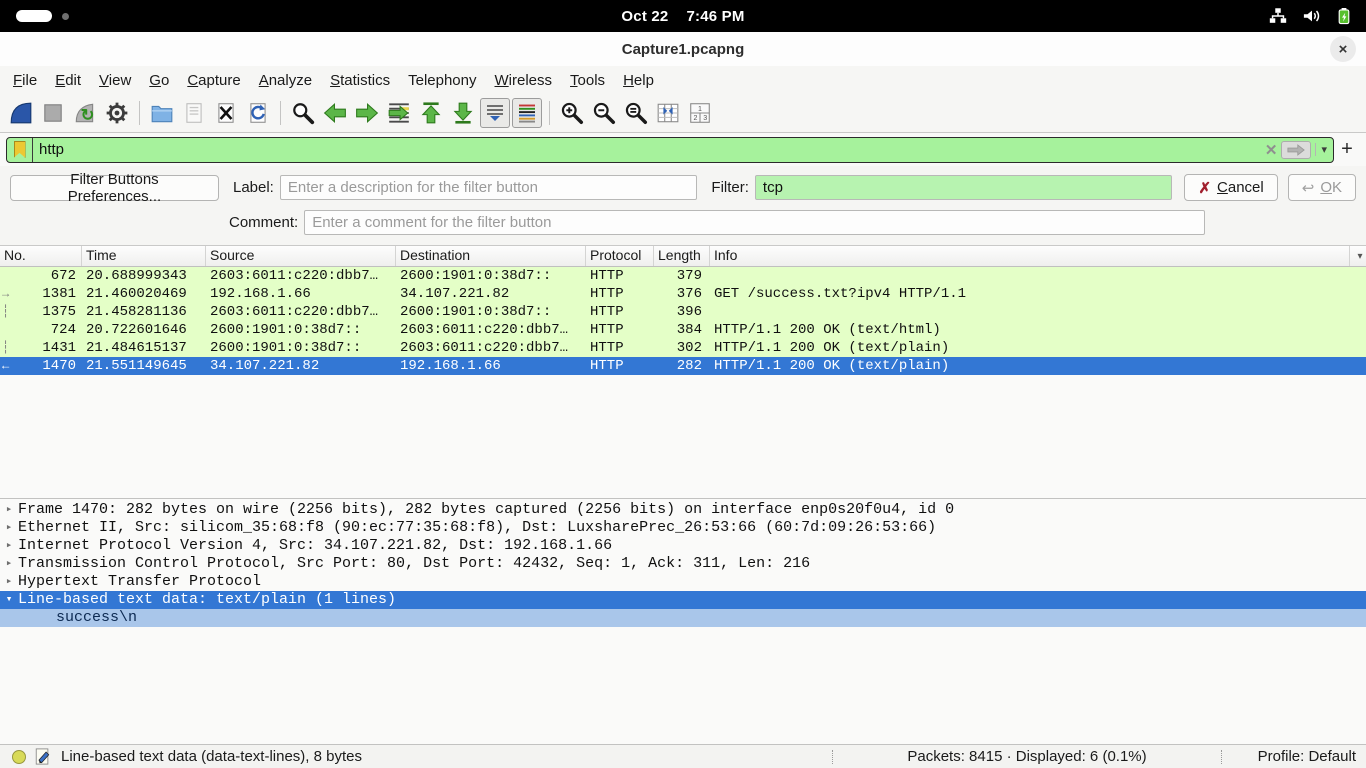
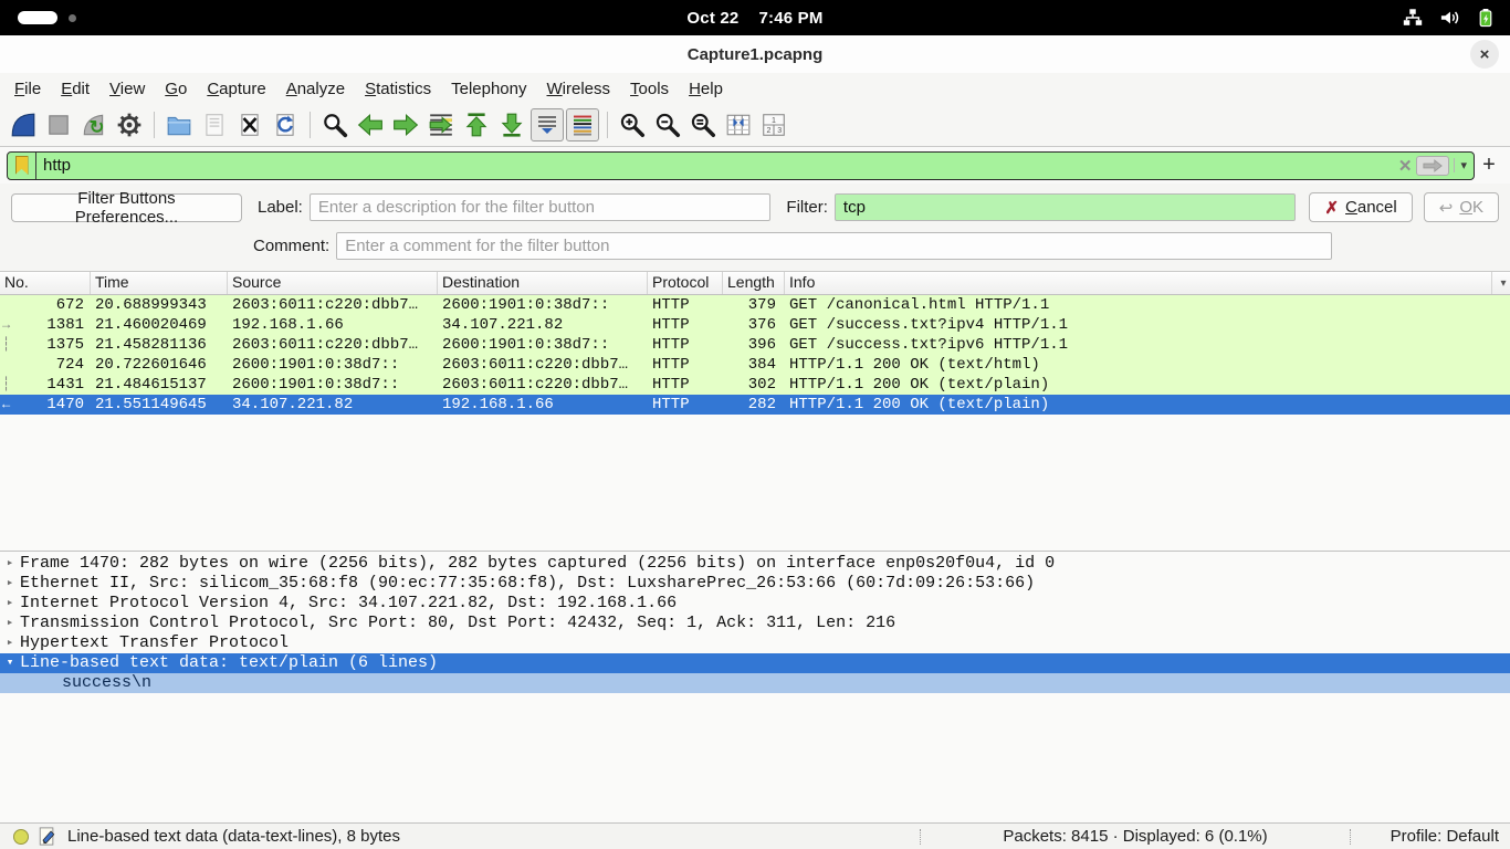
  Oct 22 7:46 PM
  Capture1.pcapng
  ×
  File
  Edit
  View
  Go
  Capture
  Analyze
  Statistics
  Telephony
  Wireless
  Tools
  Help
  ↻
  1
  2
  3
  http
  ✕
  ▾
  +
  Filter Buttons Preferences...
  Label:
  Enter a description for the filter button
  Filter:
  tcp
  ✗
  Cancel
  ↩
  OK
  Comment:
  Enter a comment for the filter button
  No.
  Time
  Source
  Destination
  Protocol
  Length
  Info
  ▾
  672
  20.688999343
  2603:6011:c220:dbb7…
  2600:1901:0:38d7::
  HTTP
  379
+ GET /canonical.html HTTP/1.1
  →
  1381
  21.460020469
  192.168.1.66
  34.107.221.82
  HTTP
  376
  GET /success.txt?ipv4 HTTP/1.1
  ┆
  1375
  21.458281136
  2603:6011:c220:dbb7…
  2600:1901:0:38d7::
  HTTP
  396
+ GET /success.txt?ipv6 HTTP/1.1
  724
  20.722601646
  2600:1901:0:38d7::
  2603:6011:c220:dbb7…
  HTTP
  384
  HTTP/1.1 200 OK (text/html)
  ┆
  1431
  21.484615137
  2600:1901:0:38d7::
  2603:6011:c220:dbb7…
  HTTP
  302
  HTTP/1.1 200 OK (text/plain)
  ←
  1470
  21.551149645
  34.107.221.82
  192.168.1.66
  HTTP
  282
  HTTP/1.1 200 OK (text/plain)
  ▸
  Frame 1470: 282 bytes on wire (2256 bits), 282 bytes captured (2256 bits) on interface enp0s20f0u4, id 0
  ▸
  Ethernet II, Src: silicom_35:68:f8 (90:ec:77:35:68:f8), Dst: LuxsharePrec_26:53:66 (60:7d:09:26:53:66)
  ▸
  Internet Protocol Version 4, Src: 34.107.221.82, Dst: 192.168.1.66
  ▸
  Transmission Control Protocol, Src Port: 80, Dst Port: 42432, Seq: 1, Ack: 311, Len: 216
  ▸
  Hypertext Transfer Protocol
  ▾
- Line-based text data: text/plain (1 lines)
+ Line-based text data: text/plain (6 lines)
  success\n
  Line-based text data (data-text-lines), 8 bytes
  Packets: 8415 · Displayed: 6 (0.1%)
  Profile: Default
